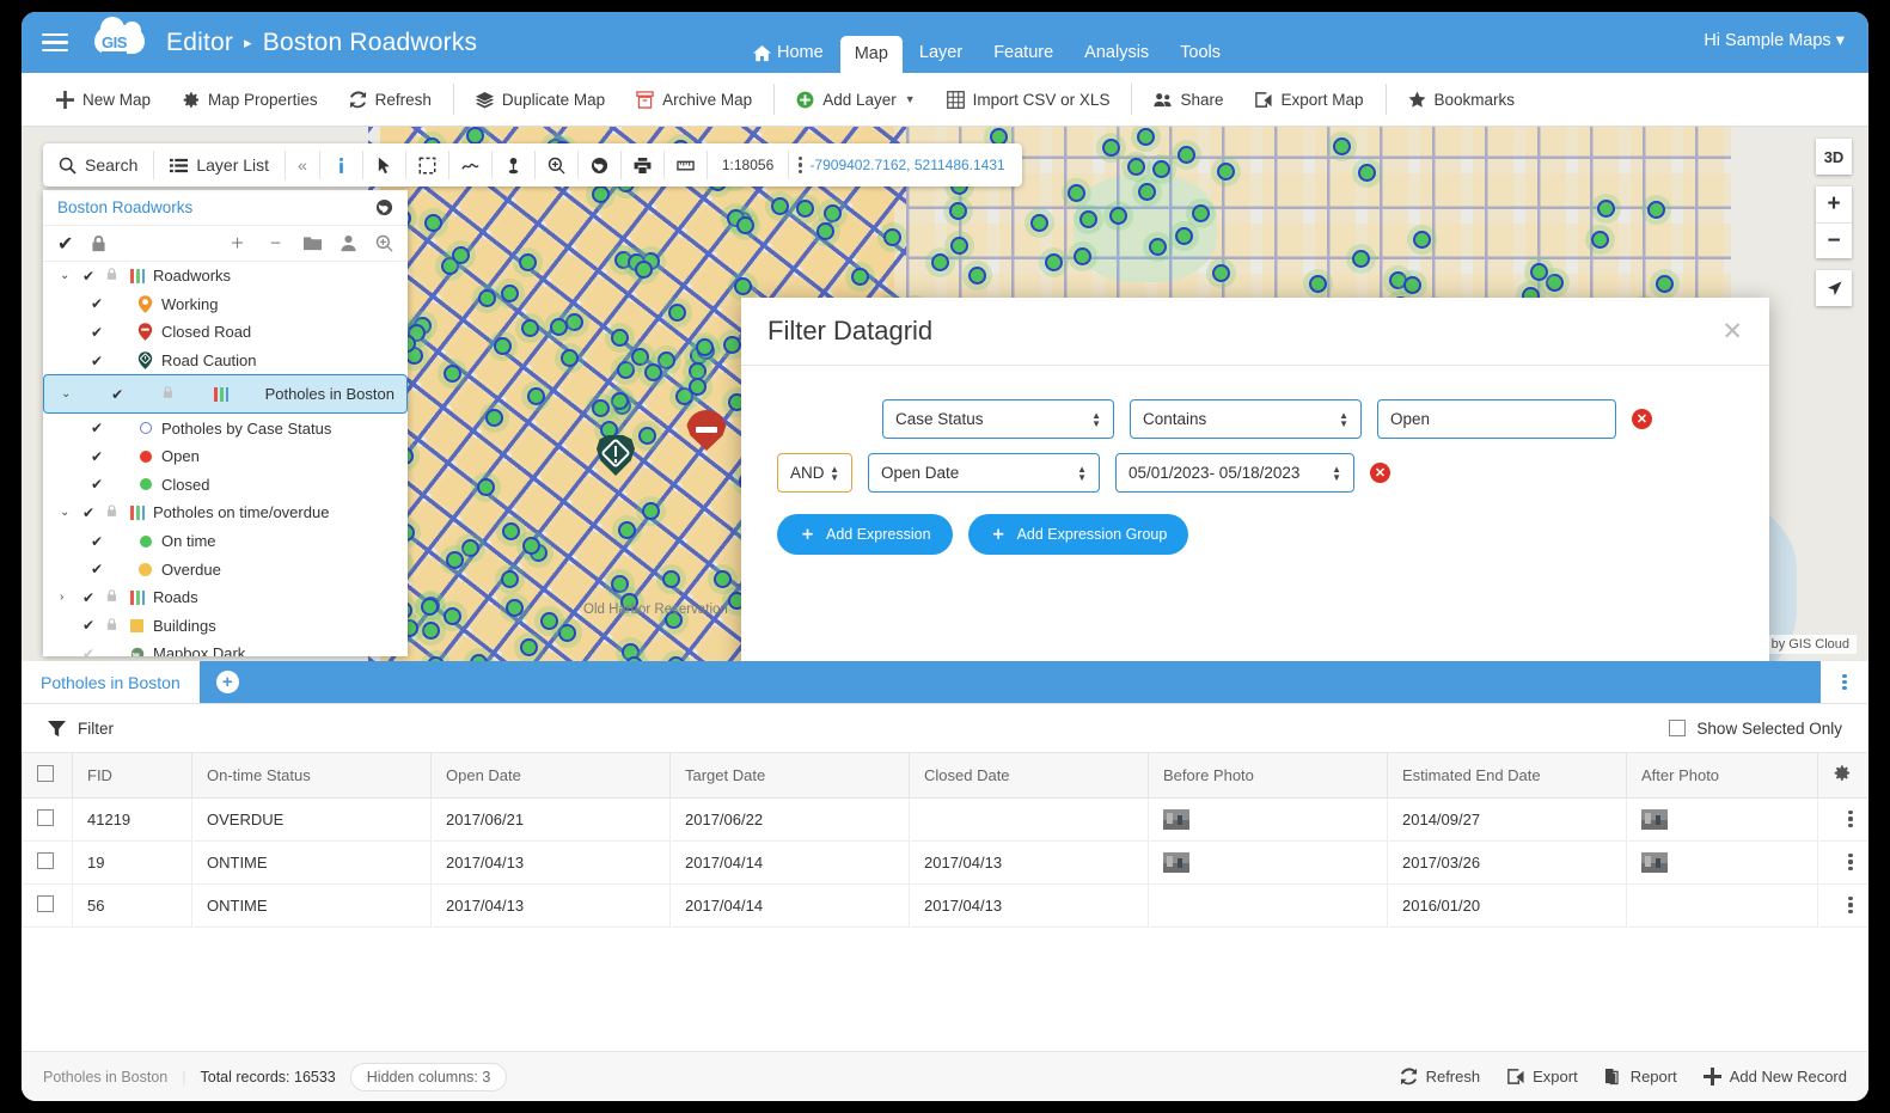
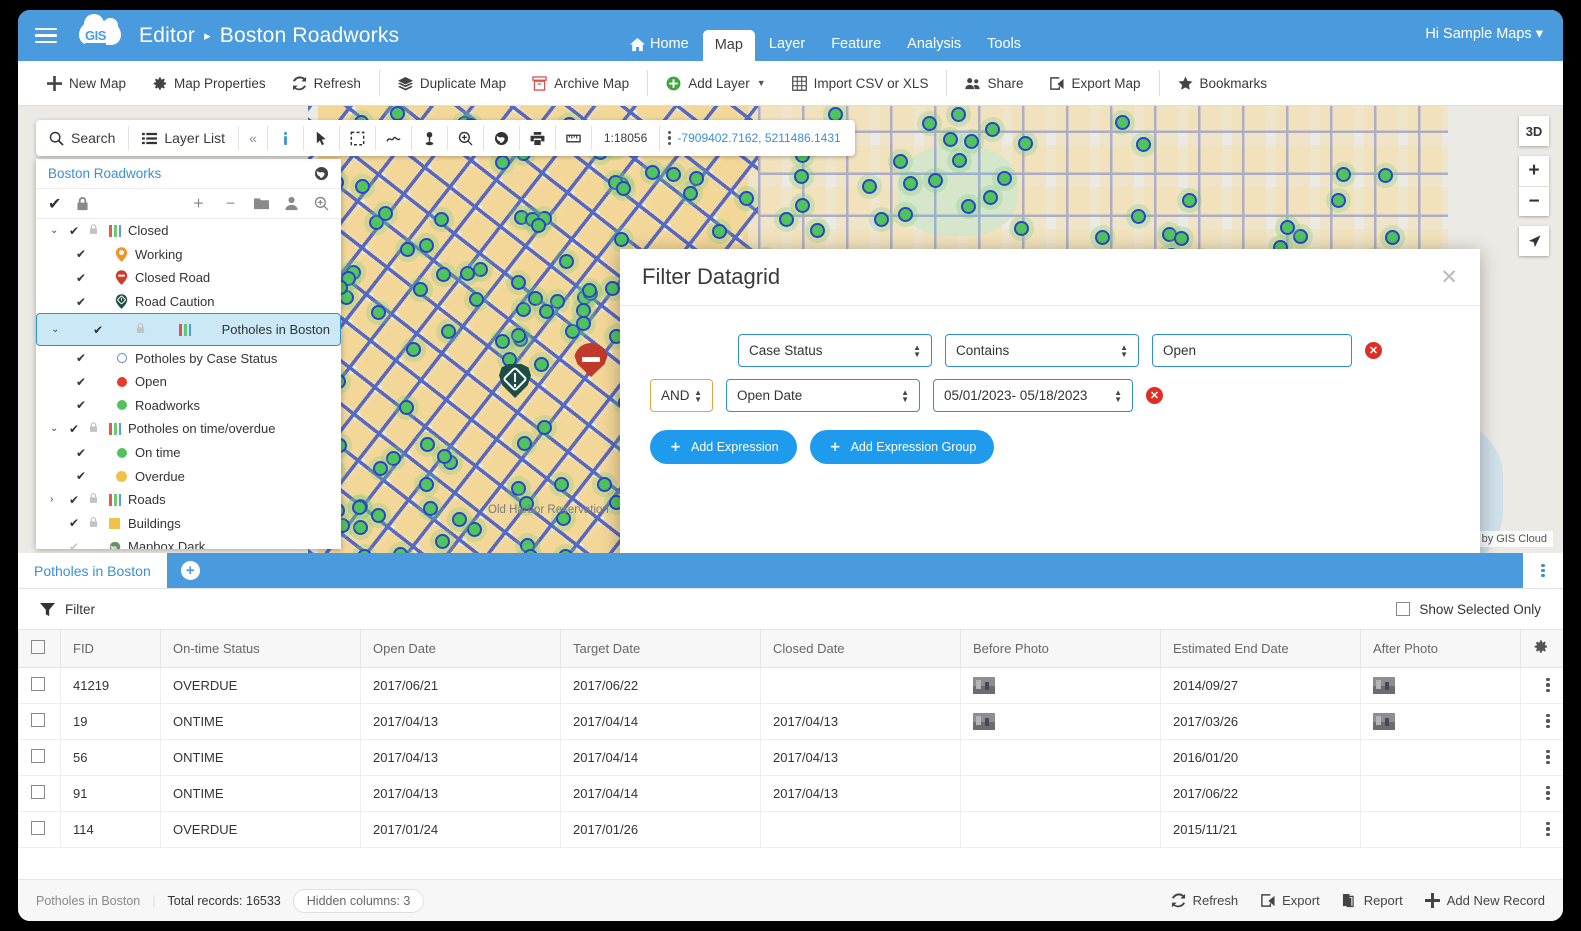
  GIS
  Editor
  ▸
  Boston Roadworks
  Home
  Map
  Layer
  Feature
  Analysis
  Tools
  Hi Sample Maps ▾
  New Map
  Map Properties
  Refresh
  Duplicate Map
  Archive Map
  Add Layer
  ▼
  Import CSV or XLS
  Share
  Export Map
  Bookmarks
  Old Harbor Reservation
  Search
  Layer List
  «
  1:18056
  -7909402.7162, 5211486.1431
  Boston Roadworks
  ✔
  ＋
  －
  ⌄
  ✔
- Roadworks
+ Closed
  ✔
  Working
  ✔
  Closed Road
  ✔
  Road Caution
  ⌄
  ✔
  Potholes in Boston
  ✔
  Potholes by Case Status
  ✔
  Open
  ✔
- Closed
+ Roadworks
  ⌄
  ✔
  Potholes on time/overdue
  ✔
  On time
  ✔
  Overdue
  ›
  ✔
  Roads
  ✔
  Buildings
  ✔
  Mapbox Dark
  3D
  +
  −
  Filter Datagrid
  ✕
  Case Status
  ▲
  ▼
  Contains
  ▲
  ▼
  Open
  ✕
  AND
  ▲
  ▼
  Open Date
  ▲
  ▼
  05/01/2023- 05/18/2023
  ▲
  ▼
  ✕
  ＋
  Add Expression
  ＋
  Add Expression Group
  Potholes in Boston
  +
  Filter
  Show Selected Only
  	FID	On-time Status	Open Date	Target Date	Closed Date	Before Photo	Estimated End Date	After Photo
  	41219	OVERDUE	2017/06/21	2017/06/22			2014/09/27
  	19	ONTIME	2017/04/13	2017/04/14	2017/04/13		2017/03/26
  	56	ONTIME	2017/04/13	2017/04/14	2017/04/13		2016/01/20
+ 	91	ONTIME	2017/04/13	2017/04/14	2017/04/13		2017/06/22
+ 	114	OVERDUE	2017/01/24	2017/01/26			2015/11/21
  Potholes in Boston
  Total records: 16533
  Hidden columns: 3
  Refresh
  Export
  Report
  Add New Record
